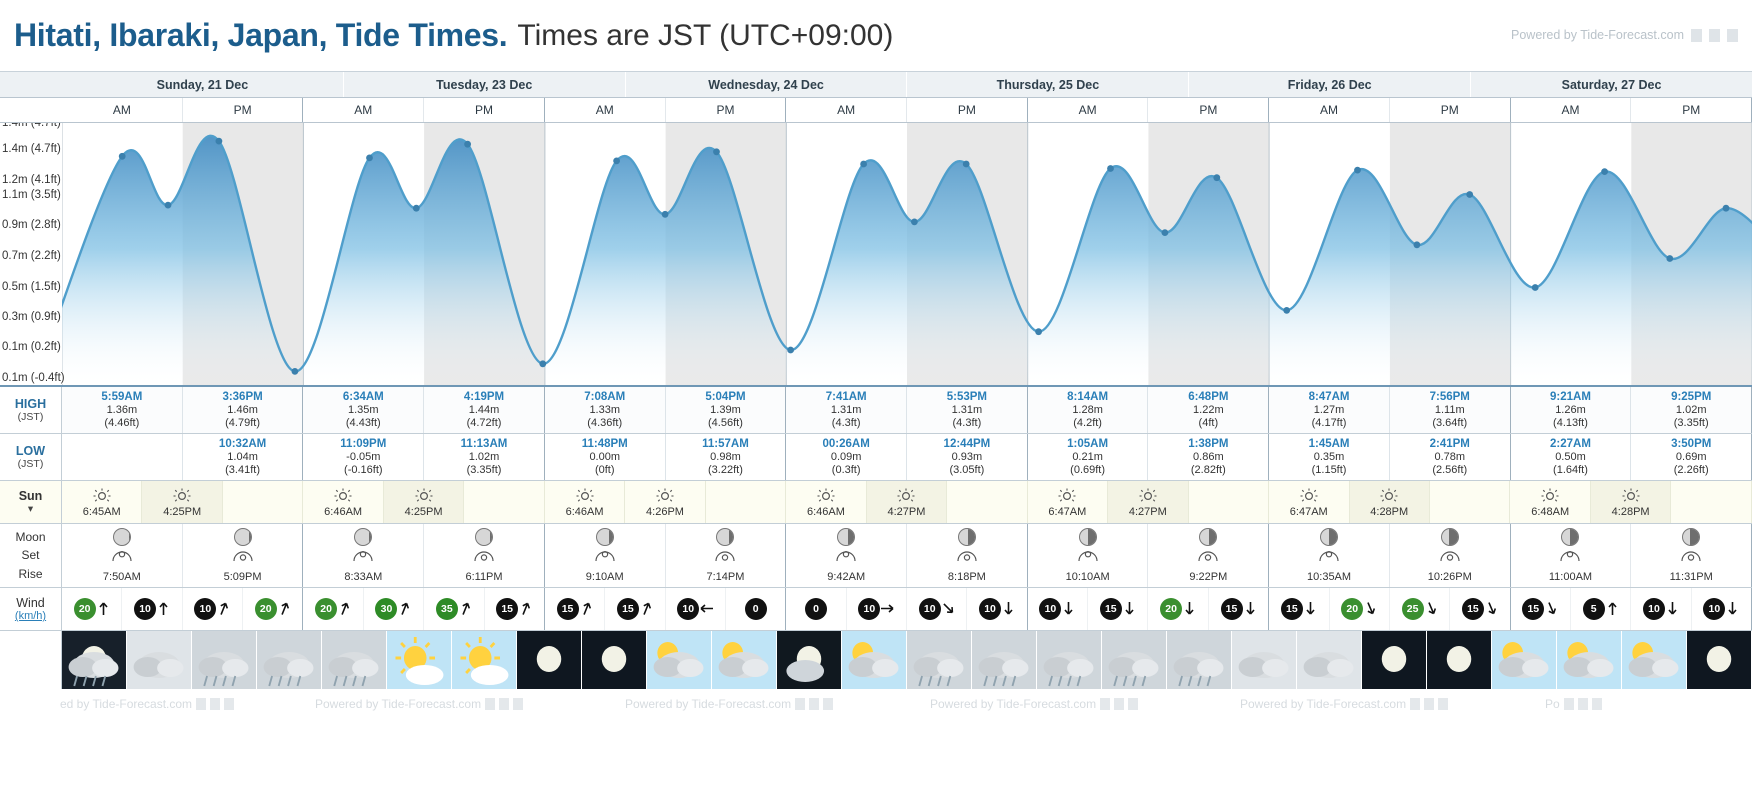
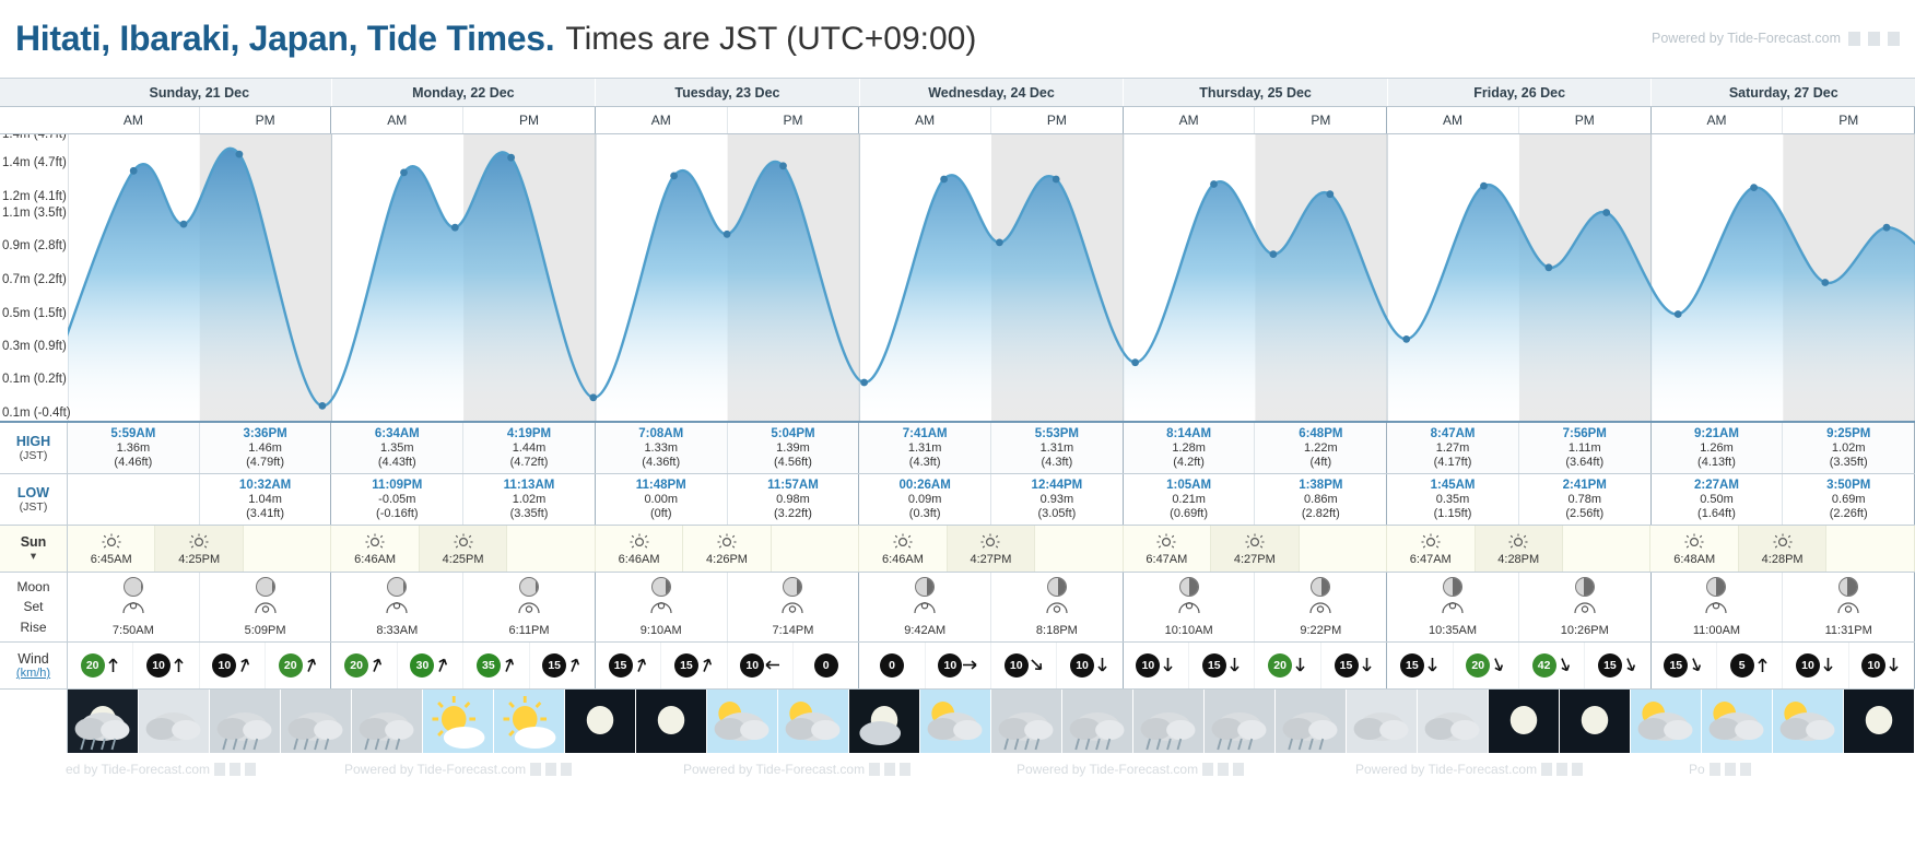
  Hitati, Ibaraki, Japan, Tide Times.
  Times are JST (UTC+09:00)
  Powered by Tide-Forecast.com
  Sunday, 21 Dec
+ Monday, 22 Dec
  Tuesday, 23 Dec
  Wednesday, 24 Dec
  Thursday, 25 Dec
  Friday, 26 Dec
  Saturday, 27 Dec
  AM
  PM
  AM
  PM
  AM
  PM
  AM
  PM
  AM
  PM
  AM
  PM
  AM
  PM
  1.4m (4.7ft)
  1.4m (4.7ft)
  1.2m (4.1ft)
  1.1m (3.5ft)
  0.9m (2.8ft)
  0.7m (2.2ft)
  0.5m (1.5ft)
  0.3m (0.9ft)
  0.1m (0.2ft)
  0.1m (-0.4ft)
  HIGH
  (JST)
  5:59AM
  1.36m
  (4.46ft)
  3:36PM
  1.46m
  (4.79ft)
  6:34AM
  1.35m
  (4.43ft)
  4:19PM
  1.44m
  (4.72ft)
  7:08AM
  1.33m
  (4.36ft)
  5:04PM
  1.39m
  (4.56ft)
  7:41AM
  1.31m
  (4.3ft)
  5:53PM
  1.31m
  (4.3ft)
  8:14AM
  1.28m
  (4.2ft)
  6:48PM
  1.22m
  (4ft)
  8:47AM
  1.27m
  (4.17ft)
  7:56PM
  1.11m
  (3.64ft)
  9:21AM
  1.26m
  (4.13ft)
  9:25PM
  1.02m
  (3.35ft)
  LOW
  (JST)
  10:32AM
  1.04m
  (3.41ft)
  11:09PM
  -0.05m
  (-0.16ft)
  11:13AM
  1.02m
  (3.35ft)
  11:48PM
  0.00m
  (0ft)
  11:57AM
  0.98m
  (3.22ft)
  00:26AM
  0.09m
  (0.3ft)
  12:44PM
  0.93m
  (3.05ft)
  1:05AM
  0.21m
  (0.69ft)
  1:38PM
  0.86m
  (2.82ft)
  1:45AM
  0.35m
  (1.15ft)
  2:41PM
  0.78m
  (2.56ft)
  2:27AM
  0.50m
  (1.64ft)
  3:50PM
  0.69m
  (2.26ft)
  Sun
  ▾
  6:45AM
  4:25PM
  6:46AM
  4:25PM
  6:46AM
  4:26PM
  6:46AM
  4:27PM
  6:47AM
  4:27PM
  6:47AM
  4:28PM
  6:48AM
  4:28PM
  Moon
  Set
  Rise
  7:50AM
  5:09PM
  8:33AM
  6:11PM
  9:10AM
  7:14PM
  9:42AM
  8:18PM
  10:10AM
  9:22PM
  10:35AM
  10:26PM
  11:00AM
  11:31PM
  Wind
  (km/h)
  20
  10
  10
  20
  20
  30
  35
  15
  15
  15
  10
  0
  0
  10
  10
  10
  10
  15
  20
  15
  15
  20
- 25
+ 42
  15
  15
  5
  10
  10
  ed by Tide-Forecast.com
  Powered by Tide-Forecast.com
  Powered by Tide-Forecast.com
  Powered by Tide-Forecast.com
  Powered by Tide-Forecast.com
  Po
